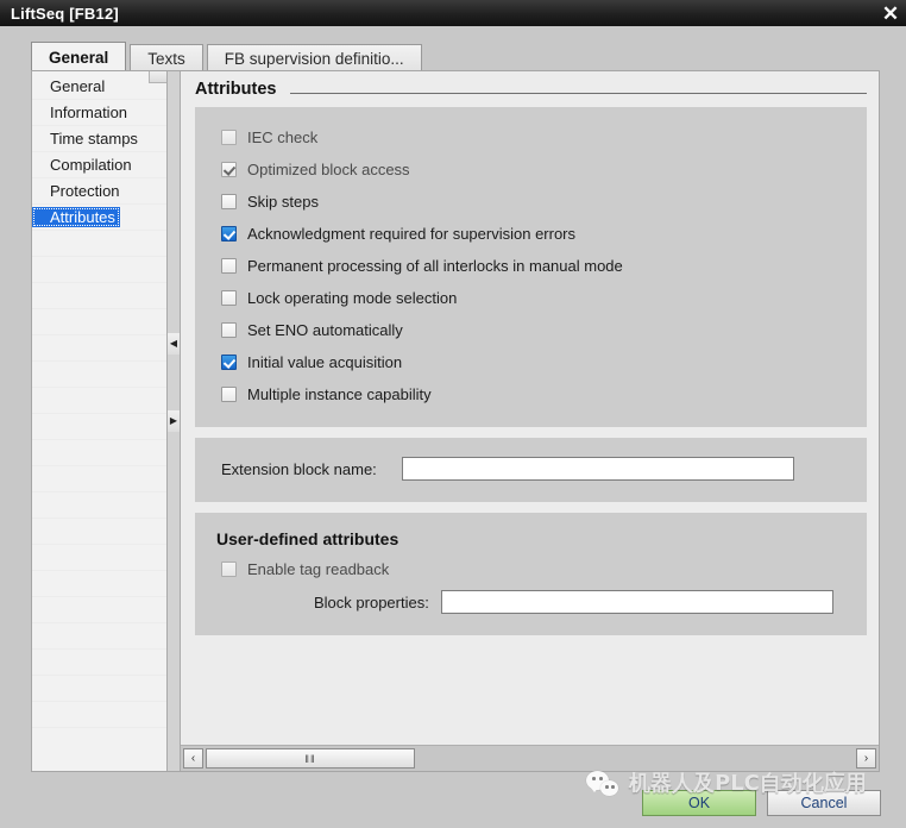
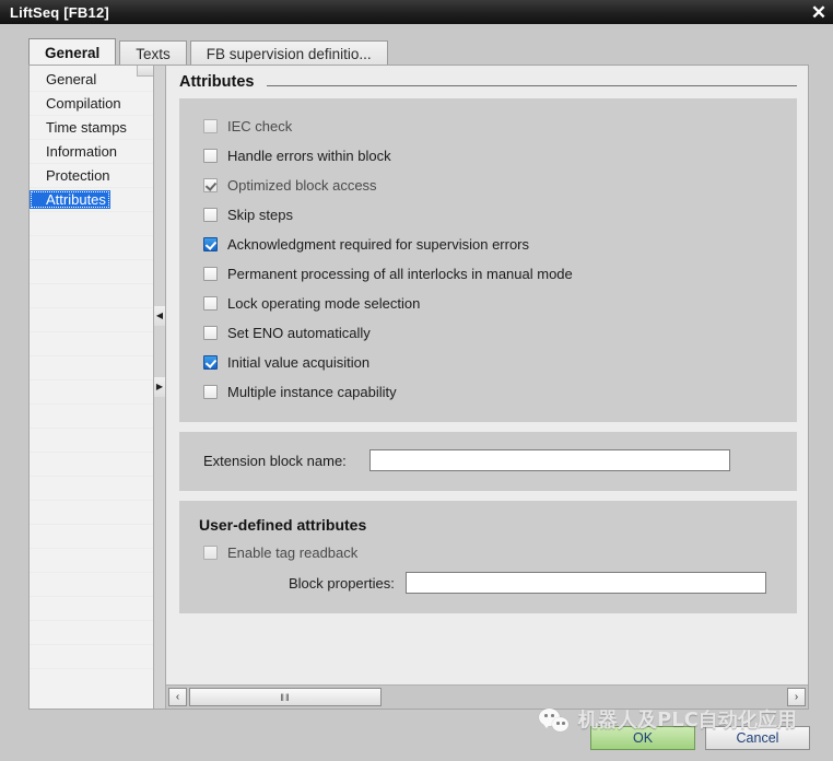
  LiftSeq [FB12]
  ✕
  General
  Texts
  FB supervision definitio...
  General
- Information
+ Compilation
  Time stamps
- Compilation
+ Information
  Protection
  Attributes
  ◀
  ▶
  Attributes
  IEC check
+ Handle errors within block
  Optimized block access
  Skip steps
  Acknowledgment required for supervision errors
  Permanent processing of all interlocks in manual mode
  Lock operating mode selection
  Set ENO automatically
  Initial value acquisition
  Multiple instance capability
  Extension block name:
  User-defined attributes
  Enable tag readback
  Block properties:
  ‹
  ‖‖
  ›
  OK
  Cancel
  机器人及PLC自动化应用
